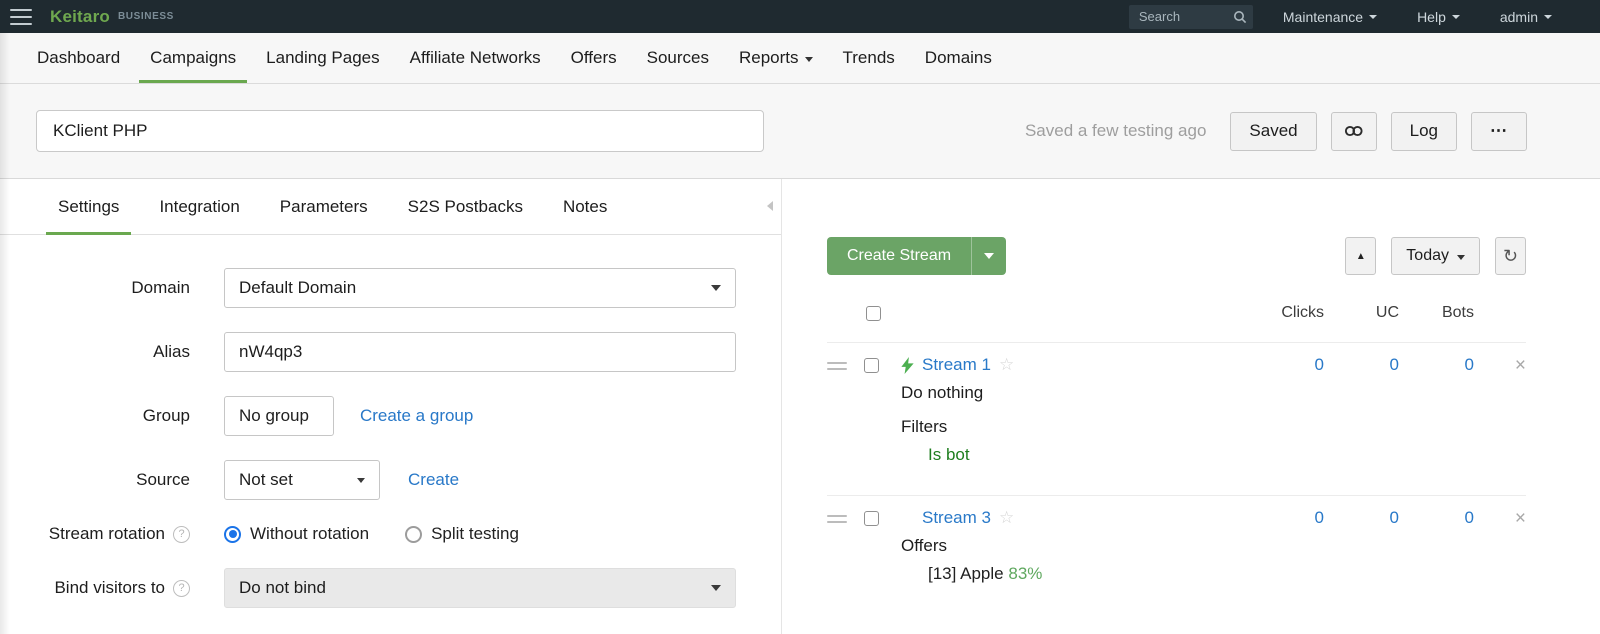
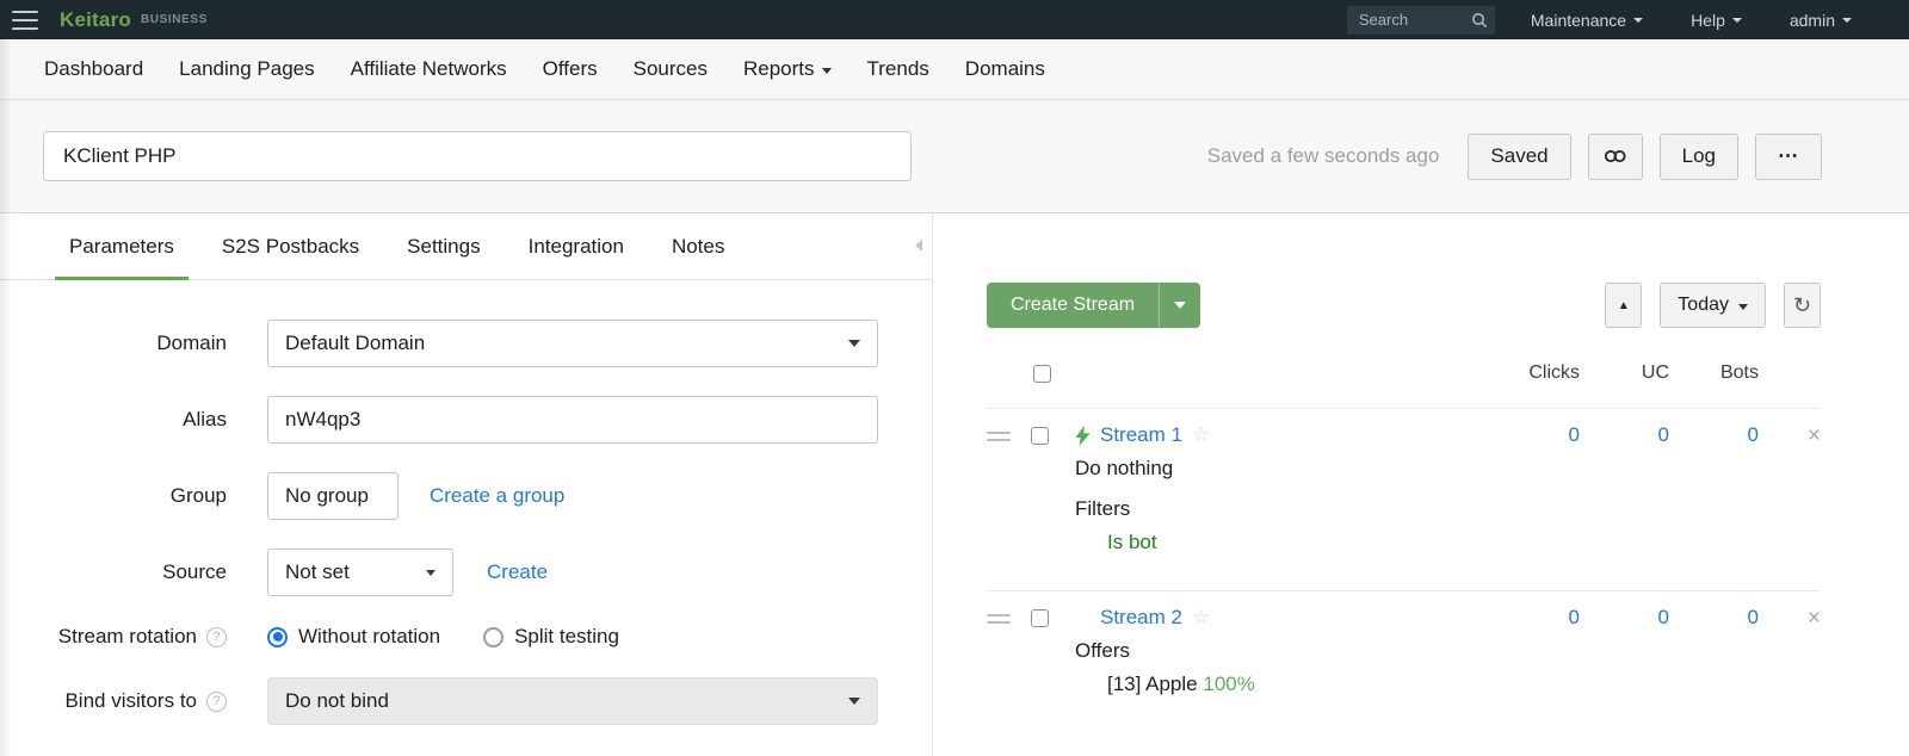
  Keitaro
  BUSINESS
  Search
  Maintenance
  Help
  admin
  Dashboard
- Campaigns
  Landing Pages
  Affiliate Networks
  Offers
  Sources
  Reports
  Trends
  Domains
  KClient PHP
- Saved a few testing ago
+ Saved a few seconds ago
  Saved
  Log
  ⋯
- Settings
+ Parameters
- Integration
+ S2S Postbacks
- Parameters
+ Settings
- S2S Postbacks
+ Integration
  Notes
  Domain
  Default Domain
  Alias
  nW4qp3
  Group
  No group
  Create a group
  Source
  Not set
  Create
  Stream rotation
  ?
  Without rotation
  Split testing
  Bind visitors to
  ?
  Do not bind
  Create Stream
  ▲
  Today
  ↻
  Clicks
  UC
  Bots
  Stream 1
  ☆
  Do nothing
  Filters
  Is bot
  0
  0
  0
  ×
- Stream 3
+ Stream 2
  ☆
  Offers
- [13] Apple 83%
+ [13] Apple 100%
  0
  0
  0
  ×
